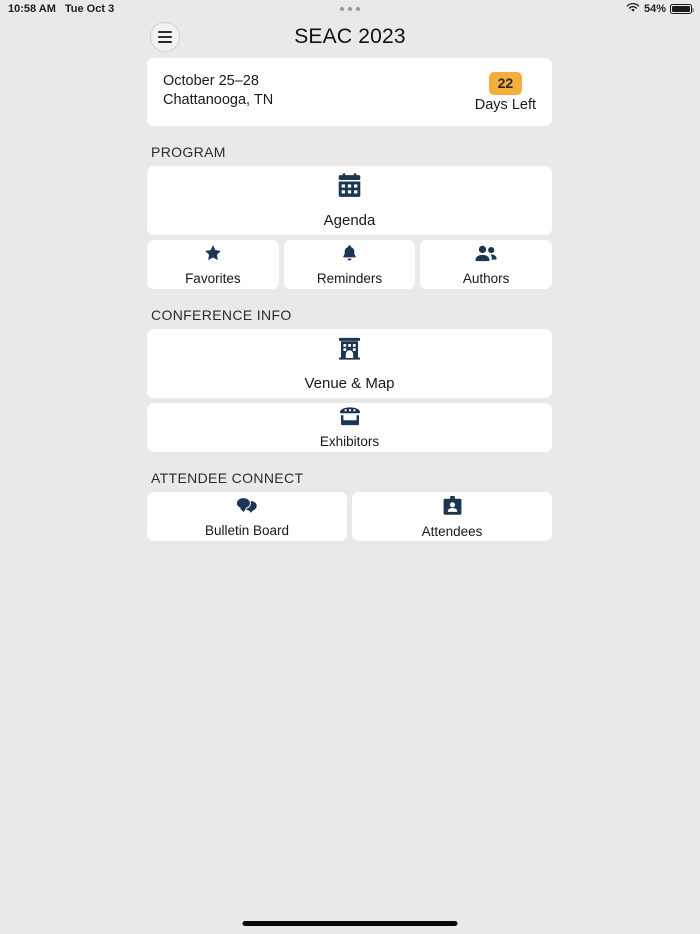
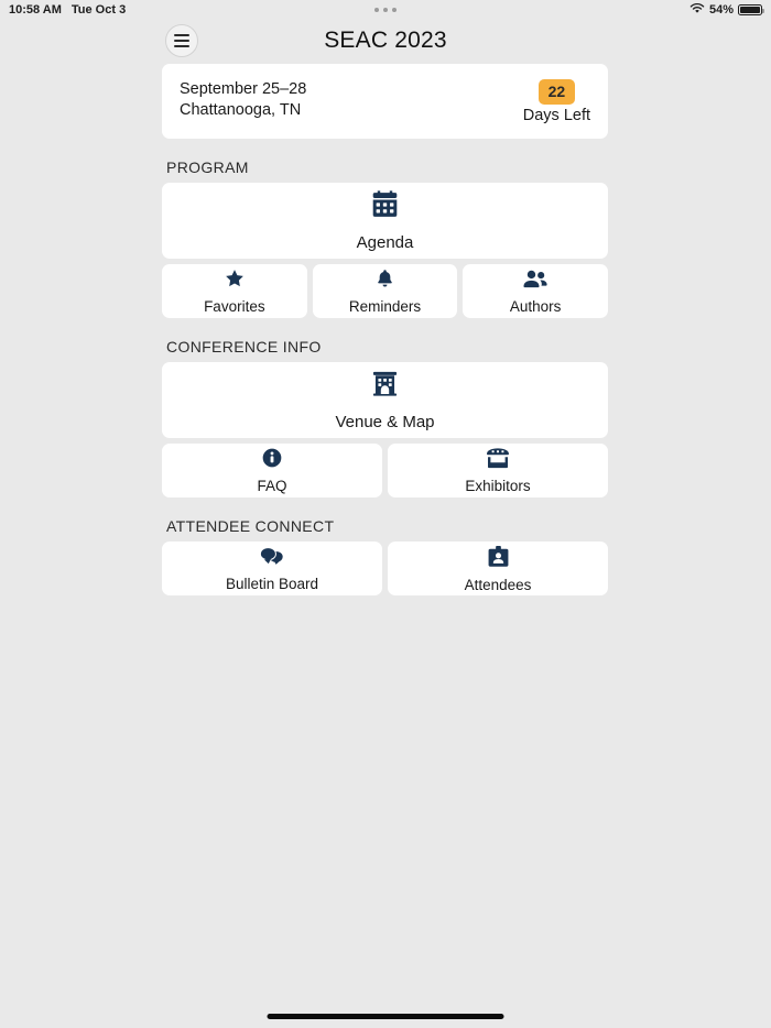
  10:58 AM
  Tue Oct 3
  54%
  SEAC 2023
- October 25–28
+ September 25–28
  Chattanooga, TN
  22
  Days Left
  PROGRAM
  Agenda
  Favorites
  Reminders
  Authors
  CONFERENCE INFO
  Venue & Map
+ FAQ
  Exhibitors
  ATTENDEE CONNECT
  Bulletin Board
  Attendees
